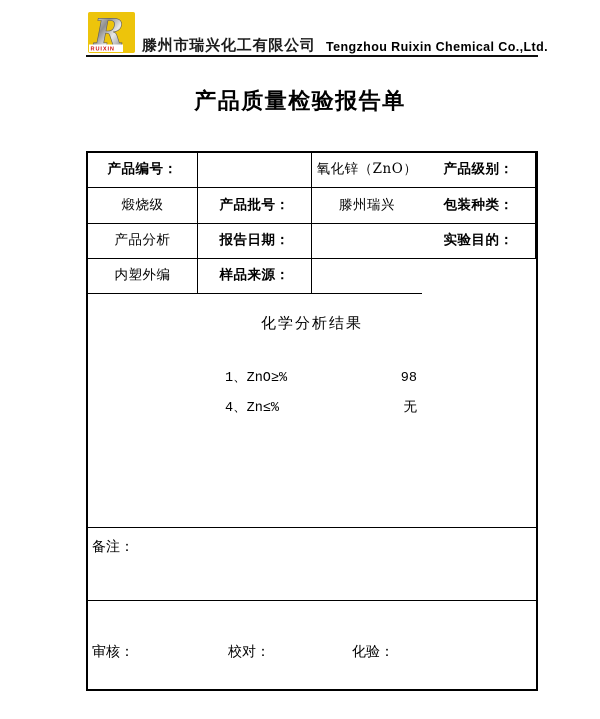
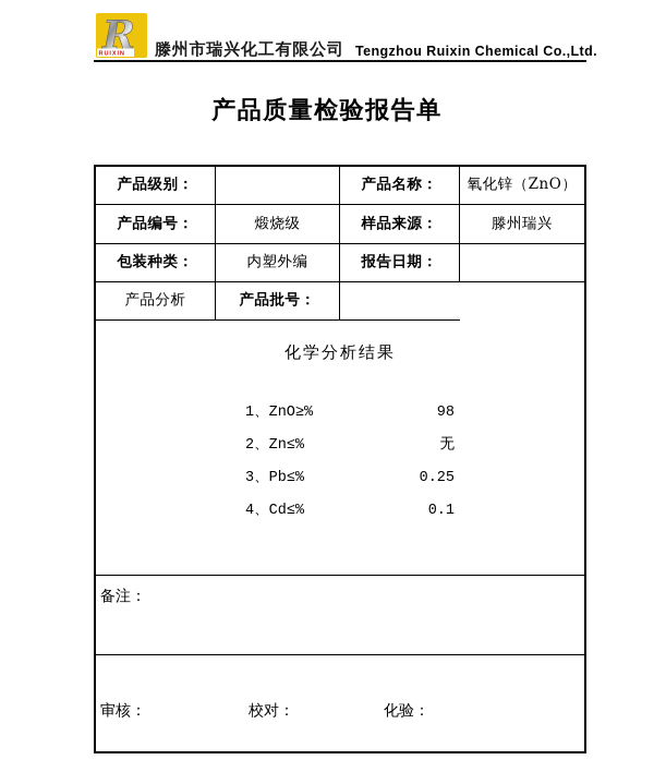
  R
  滕州市瑞兴化工有限公司
  Tengzhou Ruixin Chemical Co.,Ltd.
  产品质量检验报告单
- 产品编号：
+ 产品级别：
+ 产品名称：
  氧化锌（ZnO）
- 产品级别：
+ 产品编号：
  煅烧级
- 产品批号：
+ 样品来源：
  滕州瑞兴
  包装种类：
- 产品分析
+ 内塑外编
  报告日期：
- 实验目的：
- 内塑外编
+ 产品分析
- 样品来源：
+ 产品批号：
  化学分析结果
  1、ZnO≥%
  98
- 4、Zn≤%
+ 2、Zn≤%
  无
+ 3、Pb≤%
+ 0.25
+ 4、Cd≤%
+ 0.1
  备注：
  审核：
  校对：
  化验：
